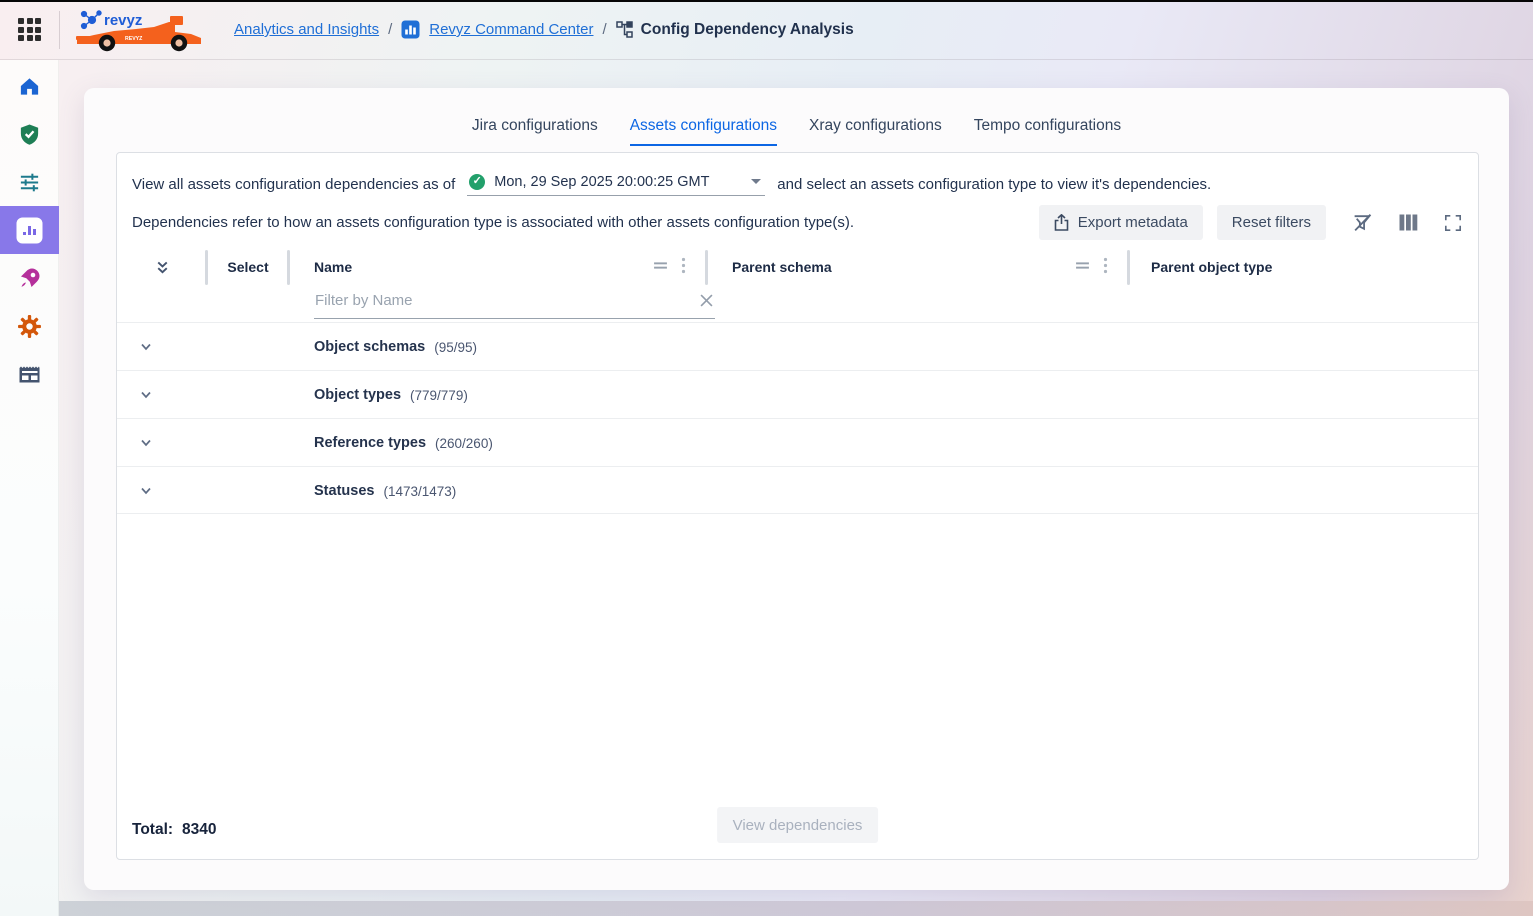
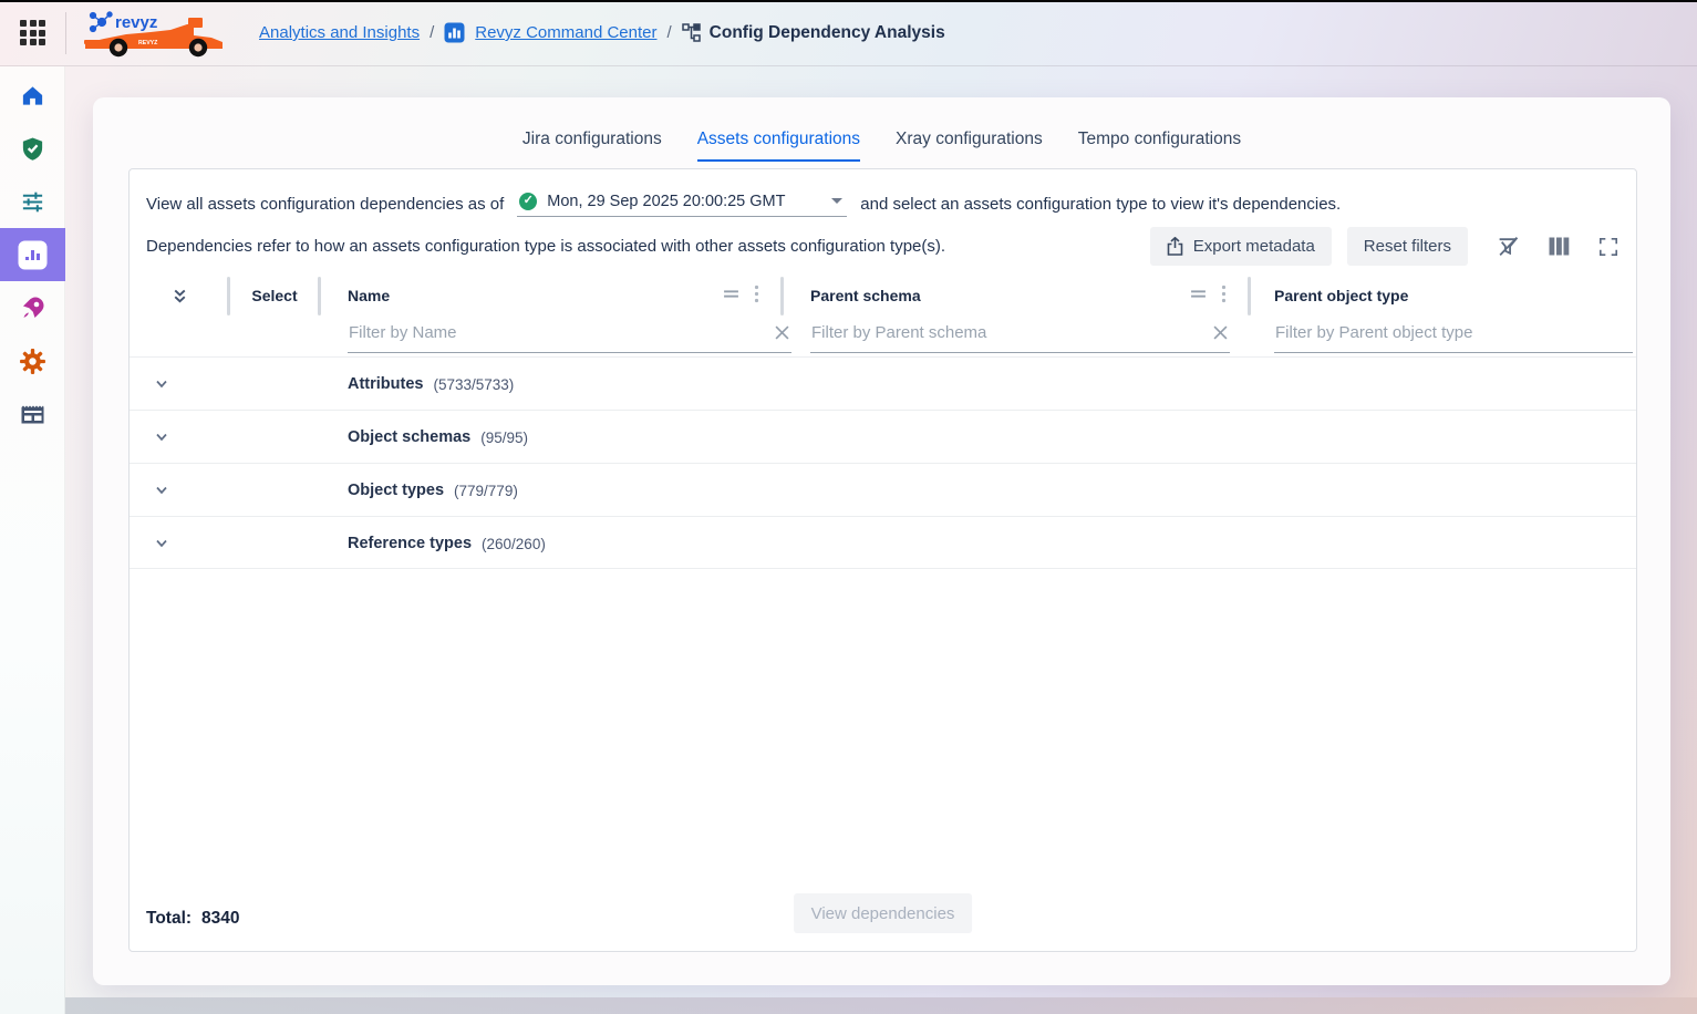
  revyz
  Analytics and Insights
  /
  Revyz Command Center
  /
  Config Dependency Analysis
  Jira configurations
  Assets configurations
  Xray configurations
  Tempo configurations
  View all assets configuration dependencies as of
  ✓
  Mon, 29 Sep 2025 20:00:25 GMT
  and select an assets configuration type to view it's dependencies.
  Dependencies refer to how an assets configuration type is associated with other assets configuration type(s).
  Export metadata
  Reset filters
  Select
  Name
  Parent schema
  Parent object type
  Filter by Name
+ Filter by Parent schema
+ Filter by Parent object type
+ Attributes
+ (5733/5733)
  Object schemas
  (95/95)
  Object types
  (779/779)
  Reference types
  (260/260)
- Statuses
- (1473/1473)
  Total:
  8340
  View dependencies
